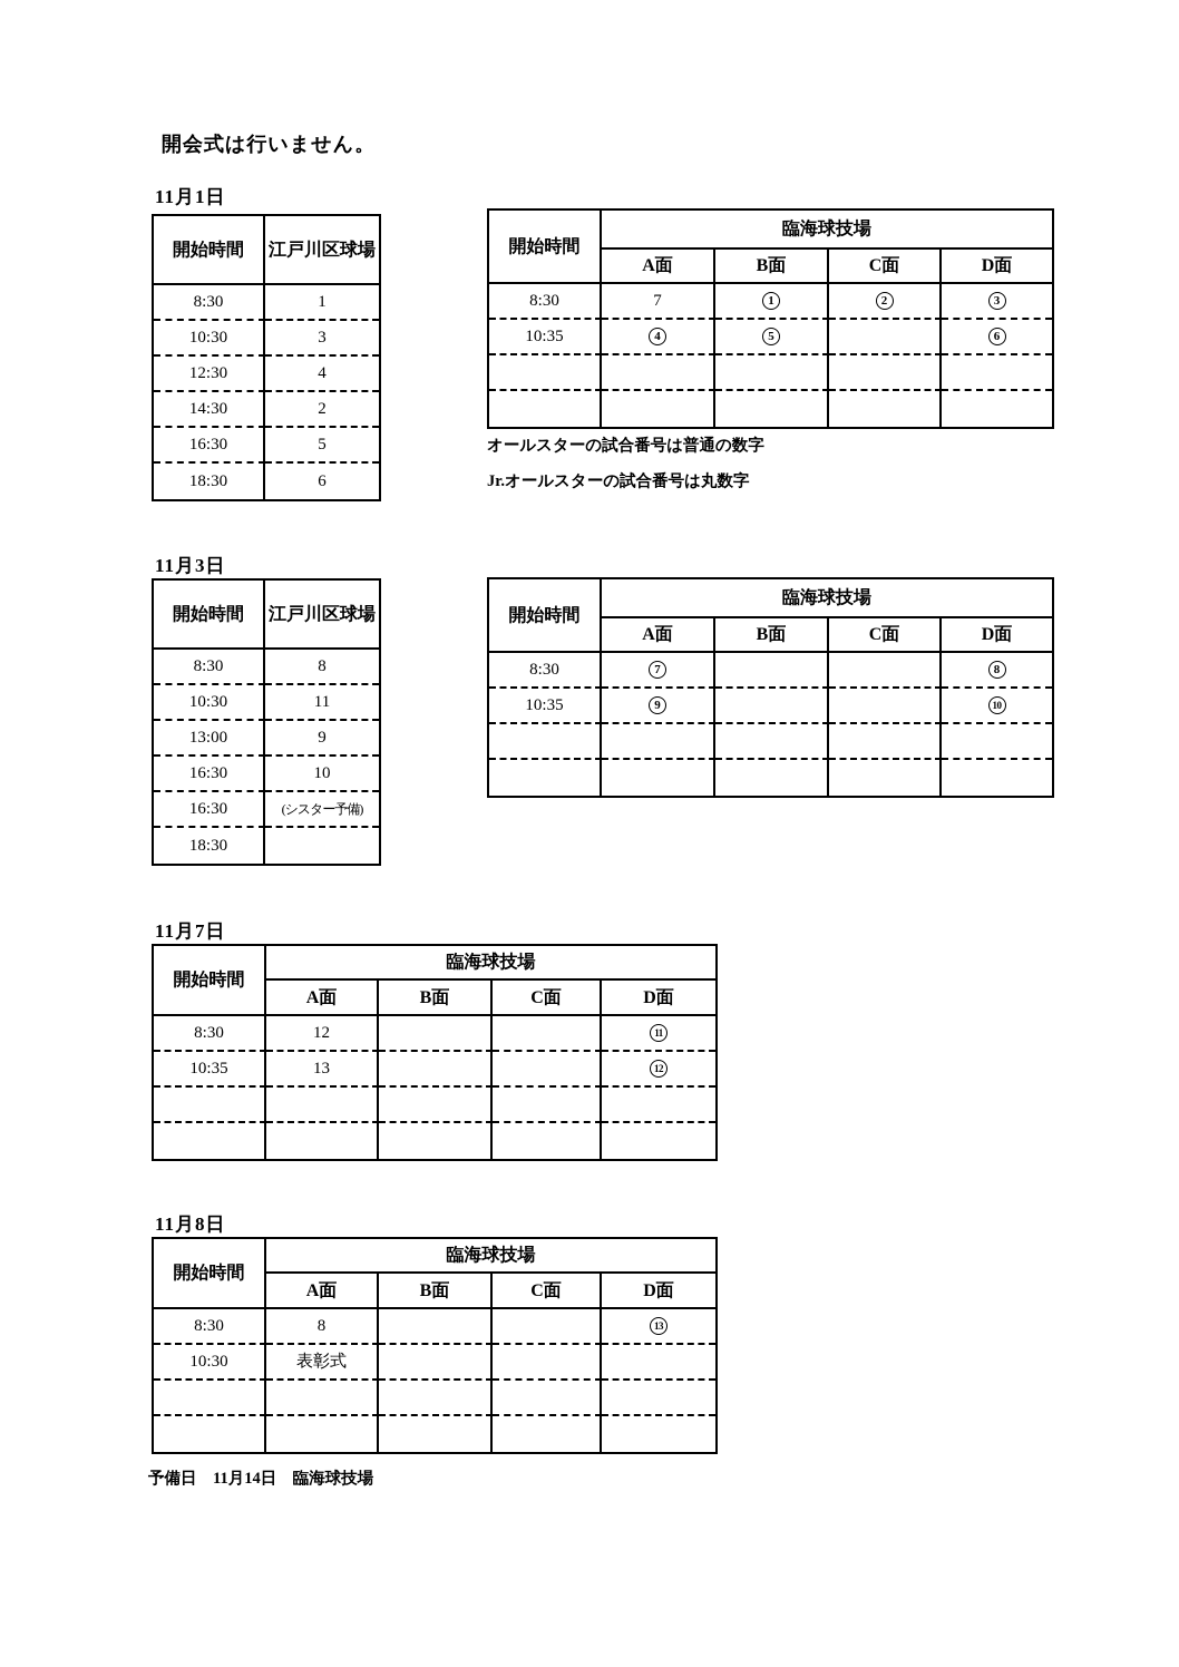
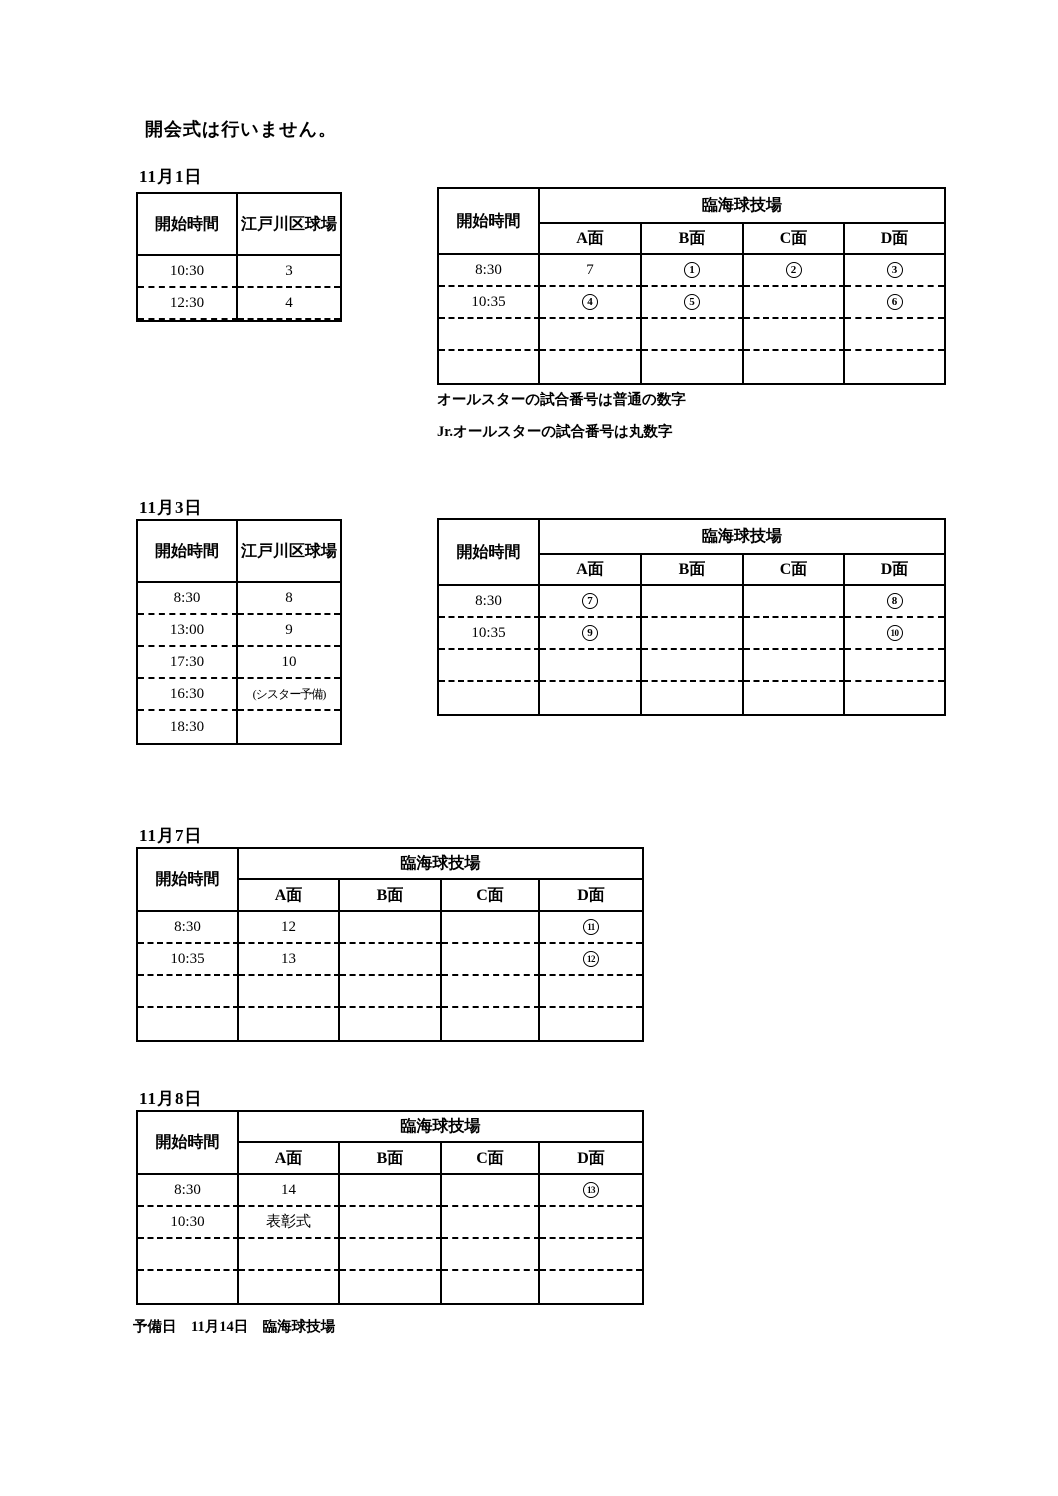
  開会式は行いません。
  11月1日
  開始時間	江戸川区球場
- 8:30	1
  10:30	3
  12:30	4
- 14:30	2
- 16:30	5
- 18:30	6
  開始時間	臨海球技場
  A面	B面	C面	D面
  8:30	7	1	2	3
  10:35	4	5		6
  オールスターの試合番号は普通の数字
  Jr.オールスターの試合番号は丸数字
  11月3日
  開始時間	江戸川区球場
  8:30	8
- 10:30	11
  13:00	9
- 16:30	10
+ 17:30	10
  16:30	(シスター予備)
  18:30
  開始時間	臨海球技場
  A面	B面	C面	D面
  8:30	7			8
  10:35	9			10
  11月7日
  開始時間	臨海球技場
  A面	B面	C面	D面
  8:30	12			11
  10:35	13			12
  11月8日
  開始時間	臨海球技場
  A面	B面	C面	D面
- 8:30	8			13
+ 8:30	14			13
  10:30	表彰式
  予備日 11月14日 臨海球技場
